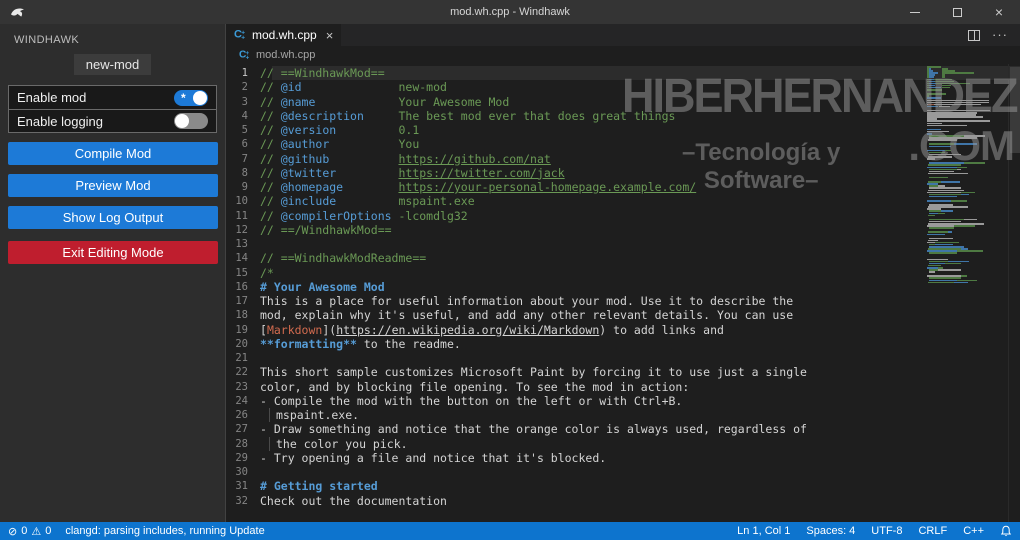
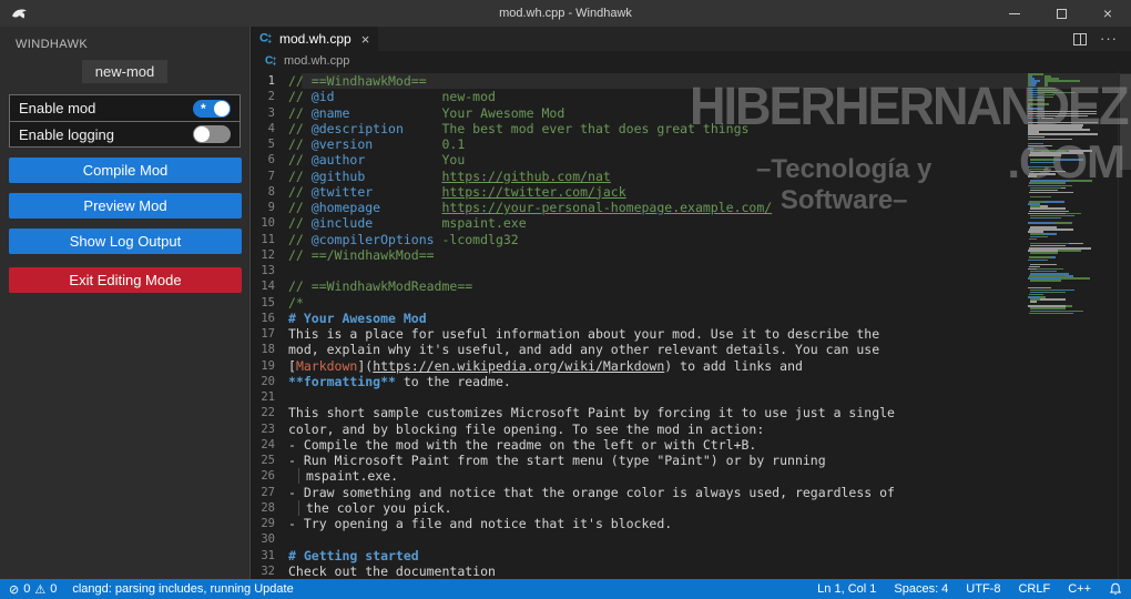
  mod.wh.cpp - Windhawk
  ×
  WINDHAWK
  new-mod
  Enable mod
  *
  Enable logging
  Compile Mod
  Preview Mod
  Show Log Output
  Exit Editing Mode
  C
  mod.wh.cpp
  ×
  ···
  C
  mod.wh.cpp
  1
  // ==WindhawkMod==
  2
  // @id new-mod
  3
  // @name Your Awesome Mod
  4
  // @description The best mod ever that does great things
  5
  // @version 0.1
  6
  // @author You
  7
  // @github https://github.com/nat
  8
  // @twitter https://twitter.com/jack
  9
  // @homepage https://your-personal-homepage.example.com/
  10
  // @include mspaint.exe
  11
  // @compilerOptions -lcomdlg32
  12
  // ==/WindhawkMod==
  13
  14
  // ==WindhawkModReadme==
  15
  /*
  16
  # Your Awesome Mod
  17
  This is a place for useful information about your mod. Use it to describe the
  18
  mod, explain why it's useful, and add any other relevant details. You can use
  19
  [Markdown](https://en.wikipedia.org/wiki/Markdown) to add links and
  20
  **formatting** to the readme.
  21
  22
  This short sample customizes Microsoft Paint by forcing it to use just a single
  23
  color, and by blocking file opening. To see the mod in action:
  24
- - Compile the mod with the button on the left or with Ctrl+B.
+ - Compile the mod with the readme on the left or with Ctrl+B.
+ 25
+ - Run Microsoft Paint from the start menu (type "Paint") or by running
  26
  mspaint.exe.
  27
  - Draw something and notice that the orange color is always used, regardless of
  28
  the color you pick.
  29
  - Try opening a file and notice that it's blocked.
  30
  31
  # Getting started
  32
  Check out the documentation
  HIBERHERNANDEZ
  –Tecnología y Software–
  .COM
  ⊘
  0
  ⚠
  0
  clangd: parsing includes, running Update
  Ln 1, Col 1
  Spaces: 4
  UTF-8
  CRLF
  C++
